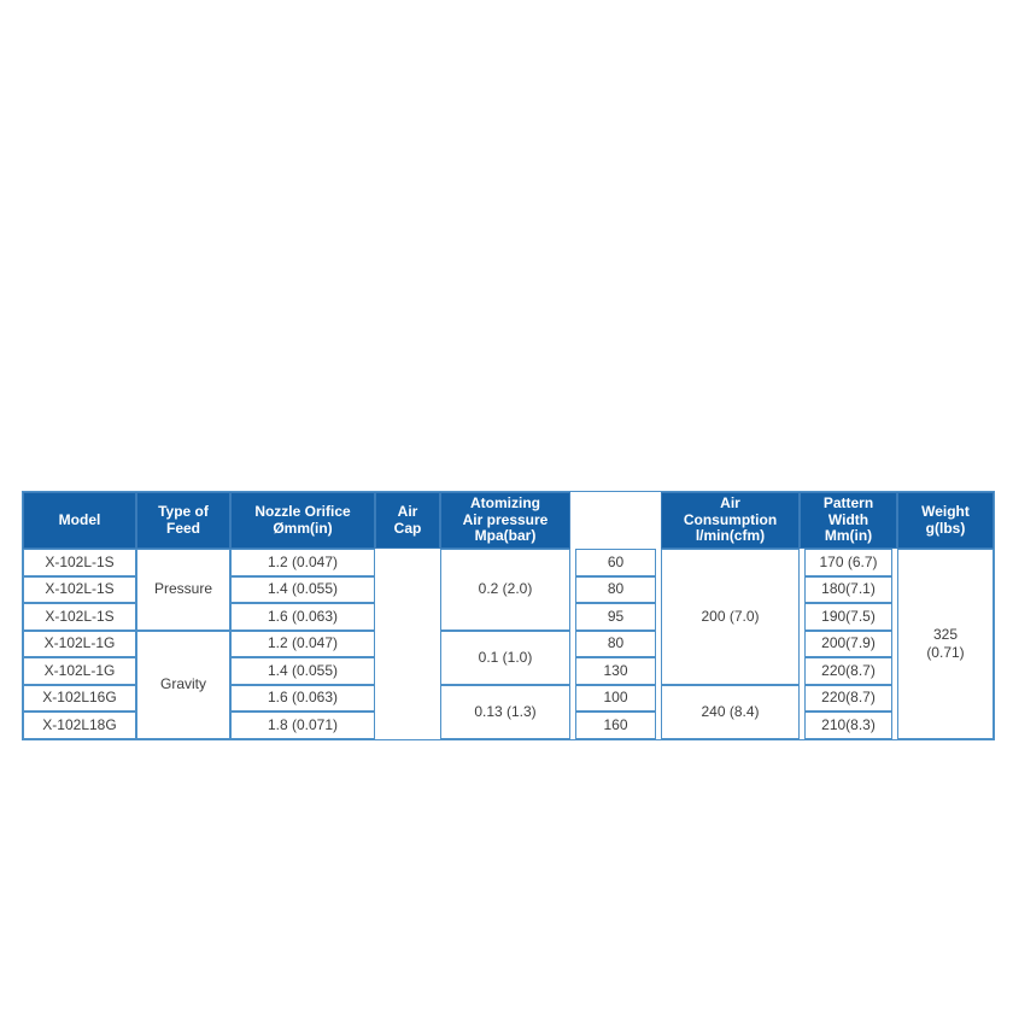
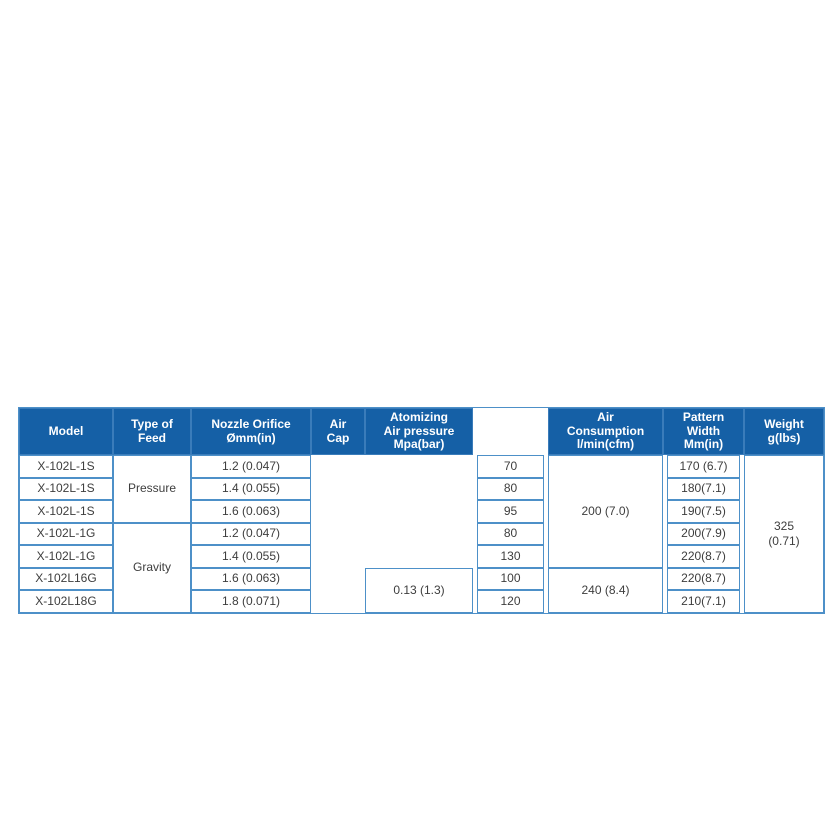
  Model
  Type of
  Feed
  Nozzle Orifice
  Ømm(in)
  Air
  Cap
  Atomizing
  Air pressure
  Mpa(bar)
  Air
  Consumption
  l/min(cfm)
  Pattern
  Width
  Mm(in)
  Weight
  g(lbs)
  X-102L-1S
  X-102L-1S
  X-102L-1S
  X-102L-1G
  X-102L-1G
  X-102L16G
  X-102L18G
  Pressure
  Gravity
  1.2 (0.047)
  1.4 (0.055)
  1.6 (0.063)
  1.2 (0.047)
  1.4 (0.055)
  1.6 (0.063)
  1.8 (0.071)
- 0.2 (2.0)
- 0.1 (1.0)
  0.13 (1.3)
- 60
+ 70
  80
  95
  80
  130
  100
- 160
+ 120
  200 (7.0)
  240 (8.4)
  170 (6.7)
  180(7.1)
  190(7.5)
  200(7.9)
  220(8.7)
  220(8.7)
- 210(8.3)
+ 210(7.1)
  325
  (0.71)
